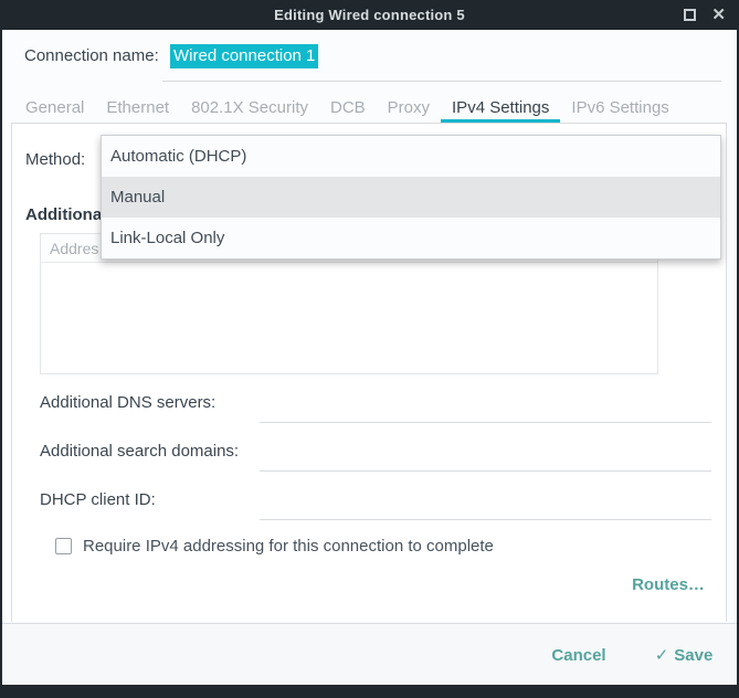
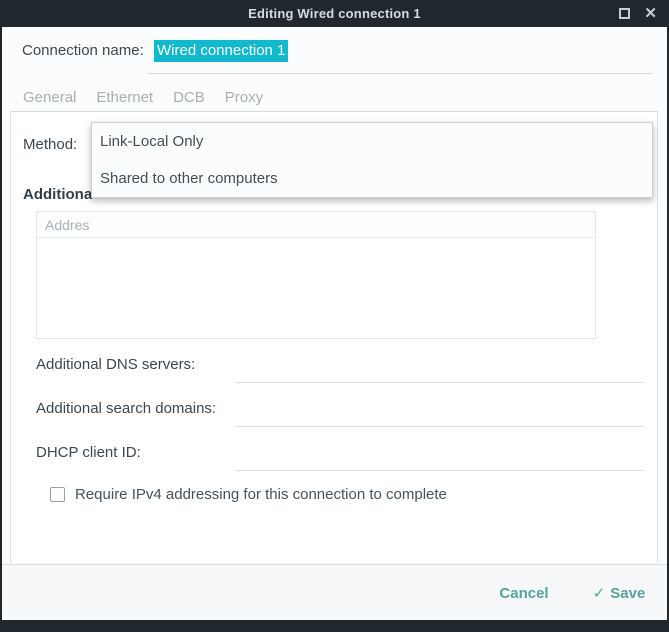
- Editing Wired connection 5
+ Editing Wired connection 1
  ✕
  Connection name:
  Wired connection 1
  General
  Ethernet
- 802.1X Security
  DCB
  Proxy
- IPv4 Settings
- IPv6 Settings
  Method:
  Additiona
  Addres
  Additional DNS servers:
  Additional search domains:
  DHCP client ID:
  Require IPv4 addressing for this connection to complete
- Routes…
- Automatic (DHCP)
- Manual
  Link-Local Only
+ Shared to other computers
  Cancel
  ✓
  Save
